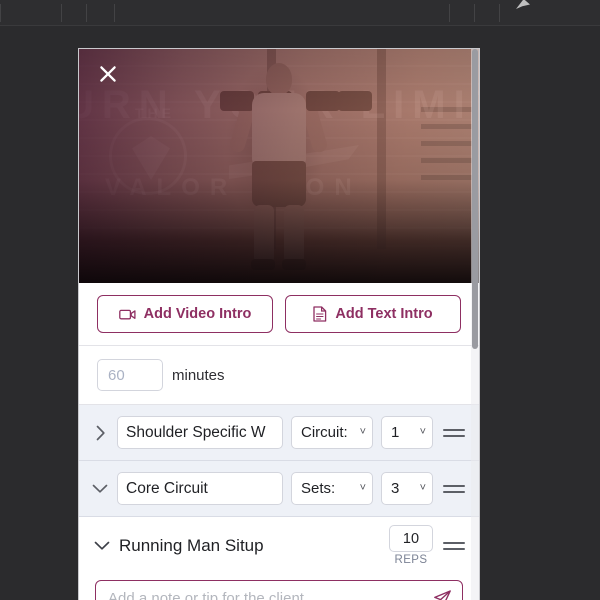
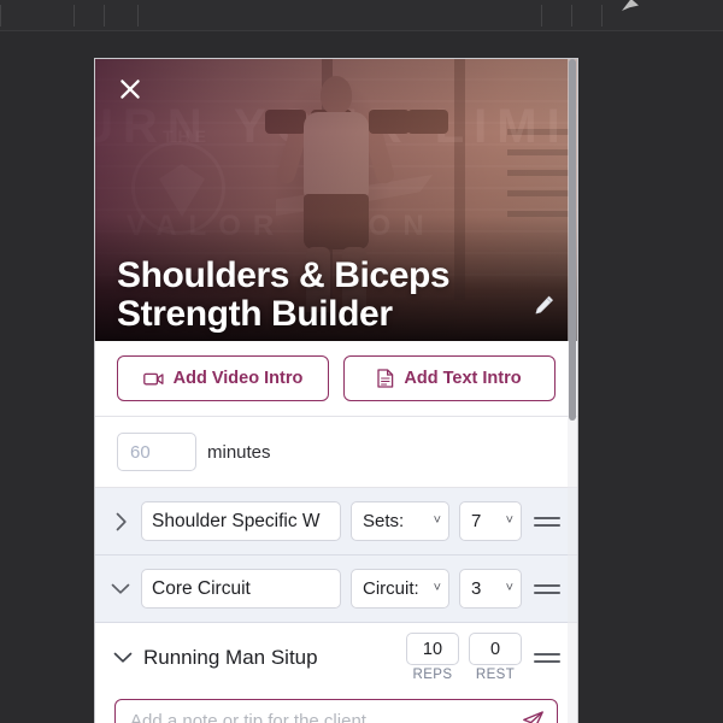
+ Shoulders & Biceps Strength Builder
  Add Video Intro
  Add Text Intro
  60
  minutes
  Shoulder Specific W
- Circuit:
+ Sets:
  ˅
- 1
+ 7
  ˅
  Core Circuit
- Sets:
+ Circuit:
  ˅
  3
  ˅
  Running Man Situp
  10
  REPS
+ 0
+ REST
  Add a note or tip for the client
